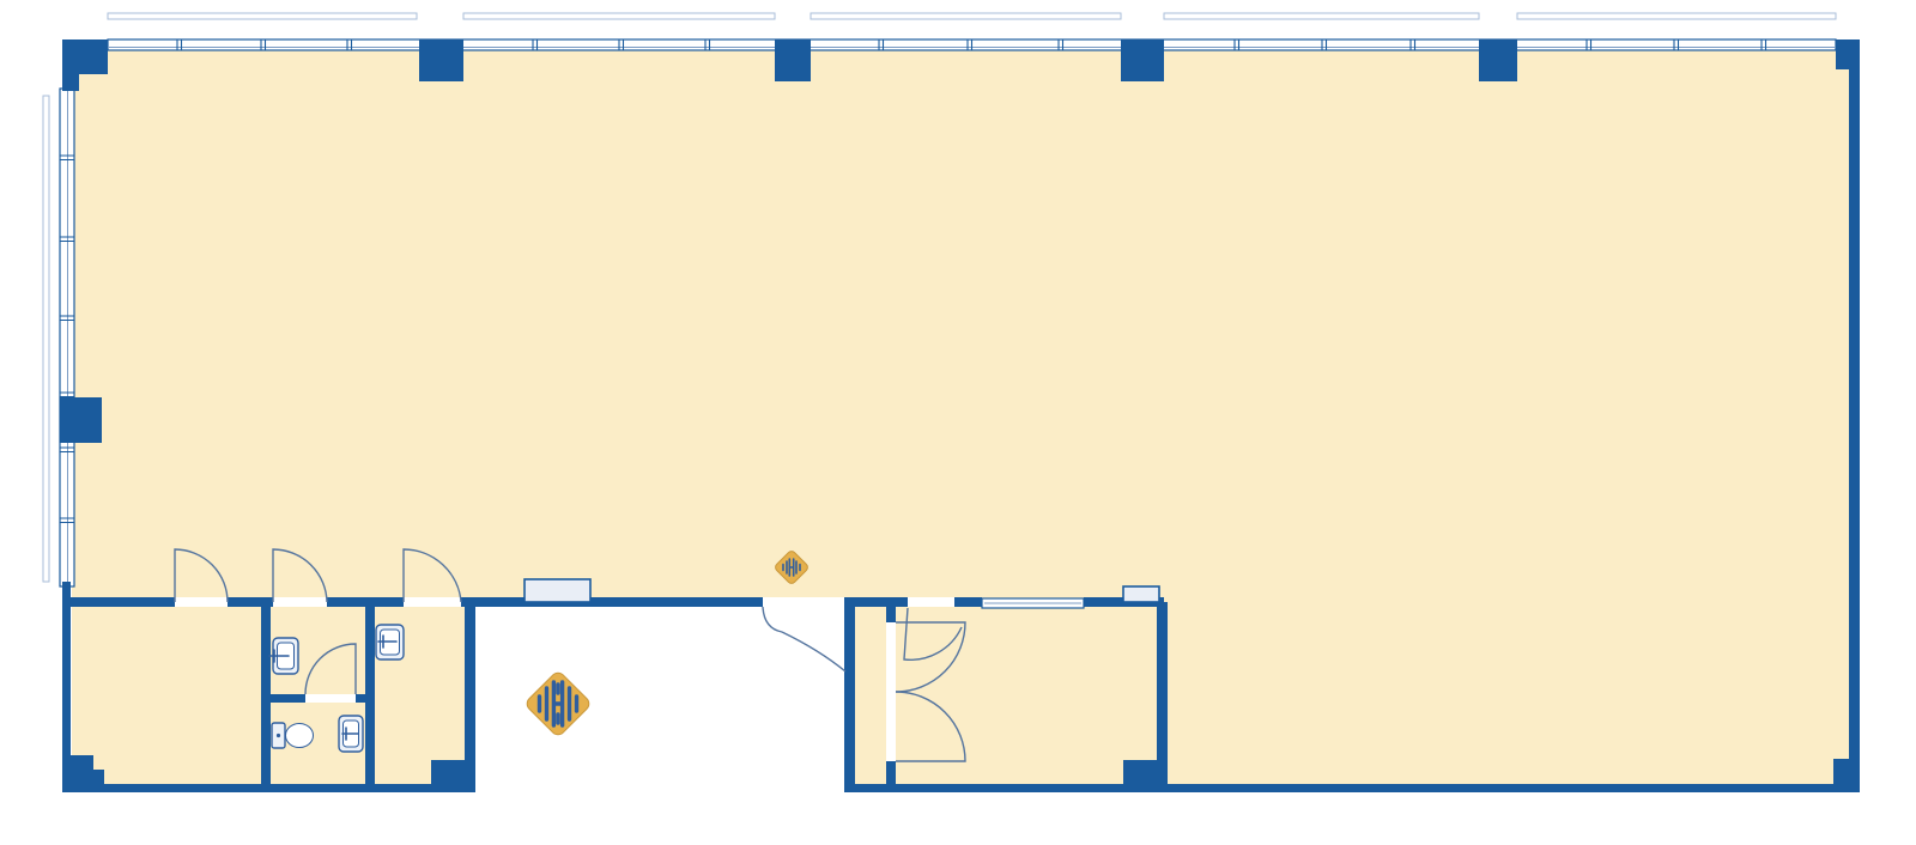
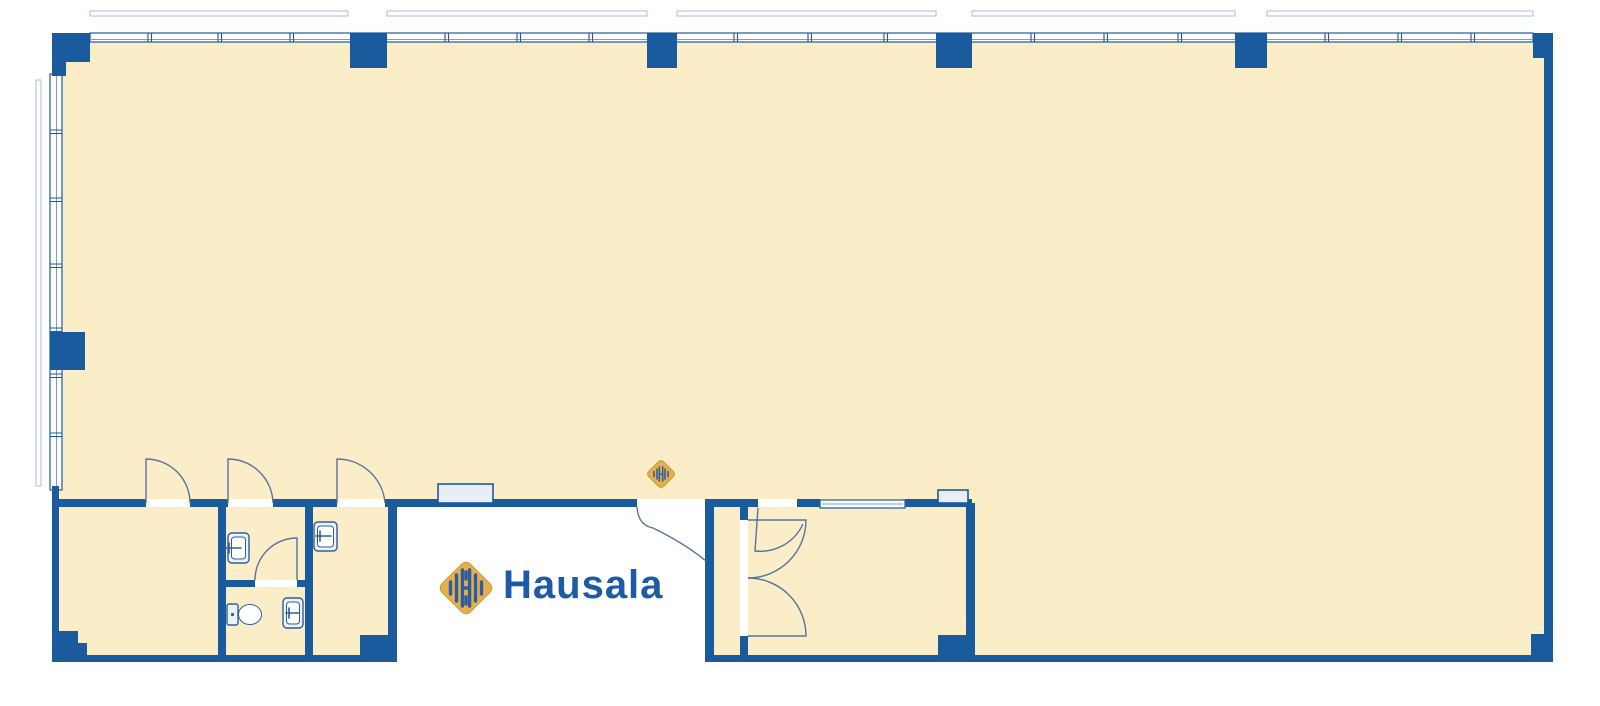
+ Hausala
